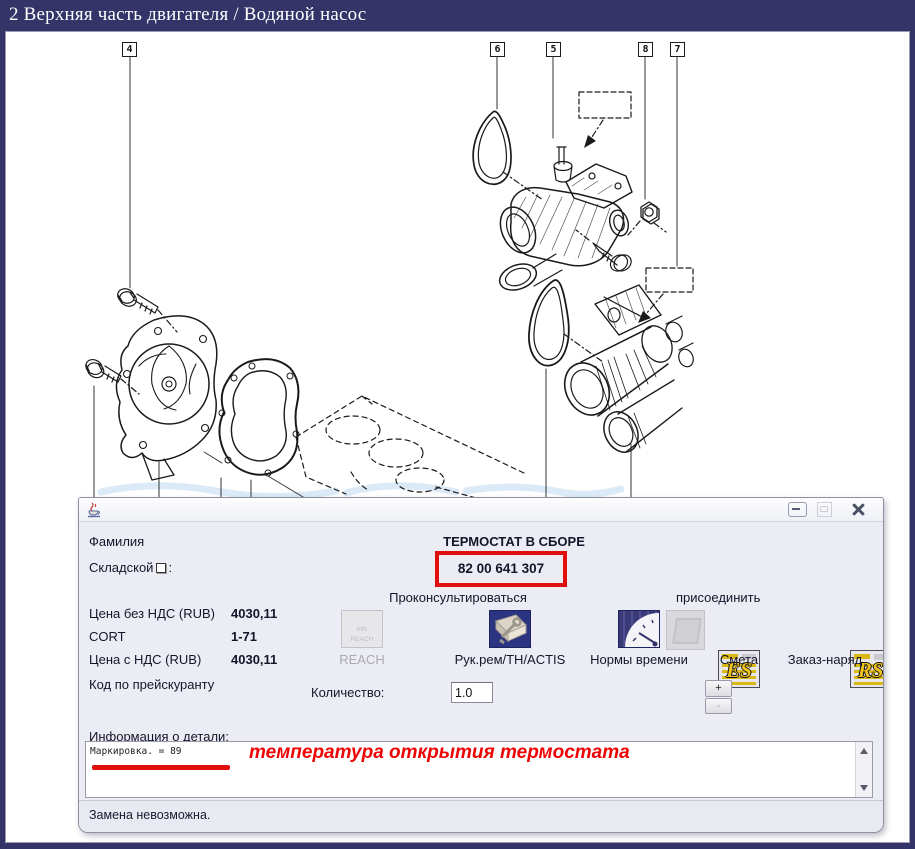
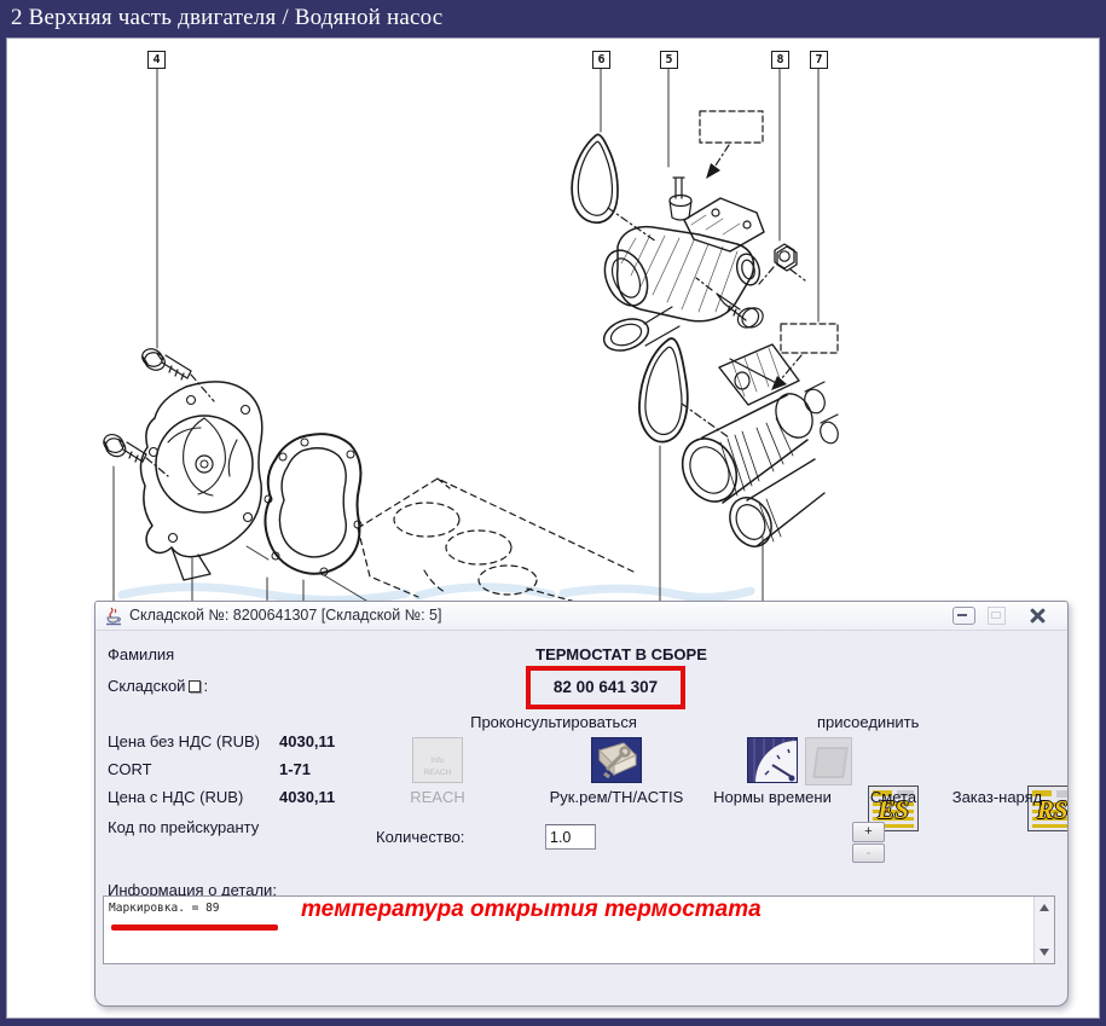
  2 Верхняя часть двигателя / Водяной насос
  4
  6
  5
  8
  7
+ Складской №: 8200641307 [Складской №: 5]
  Фамилия
  ТЕРМОСТАТ В СБОРЕ
  Складской :
  82 00 641 307
  Цена без НДС (RUB)
  4030,11
  CORT
  1-71
  Цена с НДС (RUB)
  4030,11
  Код по прейскуранту
  Проконсультироваться
  присоединить
  ES
  RS
  REACH
  Рук.рем/TH/ACTIS
  Нормы времени
  Смета
  Заказ-наряд
  Количество:
  1.0
  +
  -
  Информация о детали:
  Маркировка. = 89
  температура открытия термостата
- Замена невозможна.
